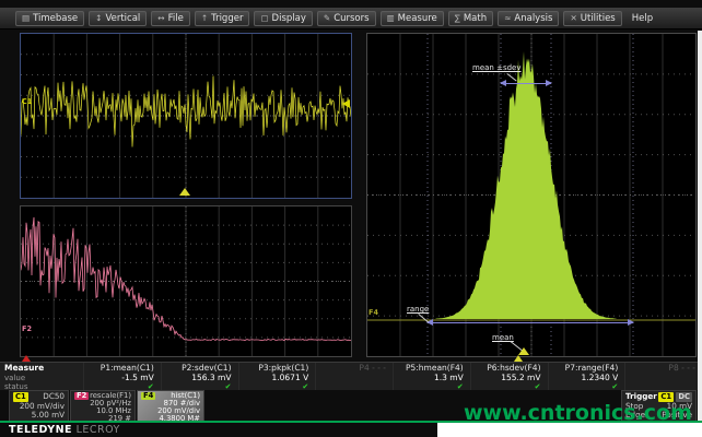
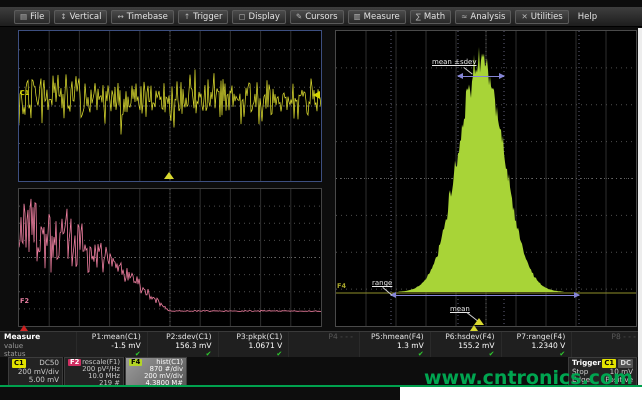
  ▤
- Timebase
+ File
  ↕
  Vertical
  ↔
- File
+ Timebase
  ↑
  Trigger
  ▢
  Display
  ✎
  Cursors
  ▥
  Measure
  ∑
  Math
  ≈
  Analysis
  ✕
  Utilities
  Help
  C1
  F2
  F4
  mean ±sdev
  range
  mean
  Measure
  value
  status
  P1:mean(C1)
  -1.5 mV
  ✔
  P2:sdev(C1)
  156.3 mV
  ✔
  P3:pkpk(C1)
  1.0671 V
  ✔
  P4 - - -
  P5:hmean(F4)
  1.3 mV
  ✔
  P6:hsdev(F4)
  155.2 mV
  ✔
  P7:range(F4)
  1.2340 V
  ✔
  P8 - - -
  C1
  DC50
  200 mV/div
  5.00 mV
  F2
  rescale(F1)
  200 pV²/Hz
  10.0 MHz
  219 #
  F4
  hist(C1)
  870 #/div
  200 mV/div
  4.3800 M#
  Trigger
  C1 DC
  Stop
  10 mV
  Edge
  Positive
- TELEDYNE LECROY
  www.cntronics.com
